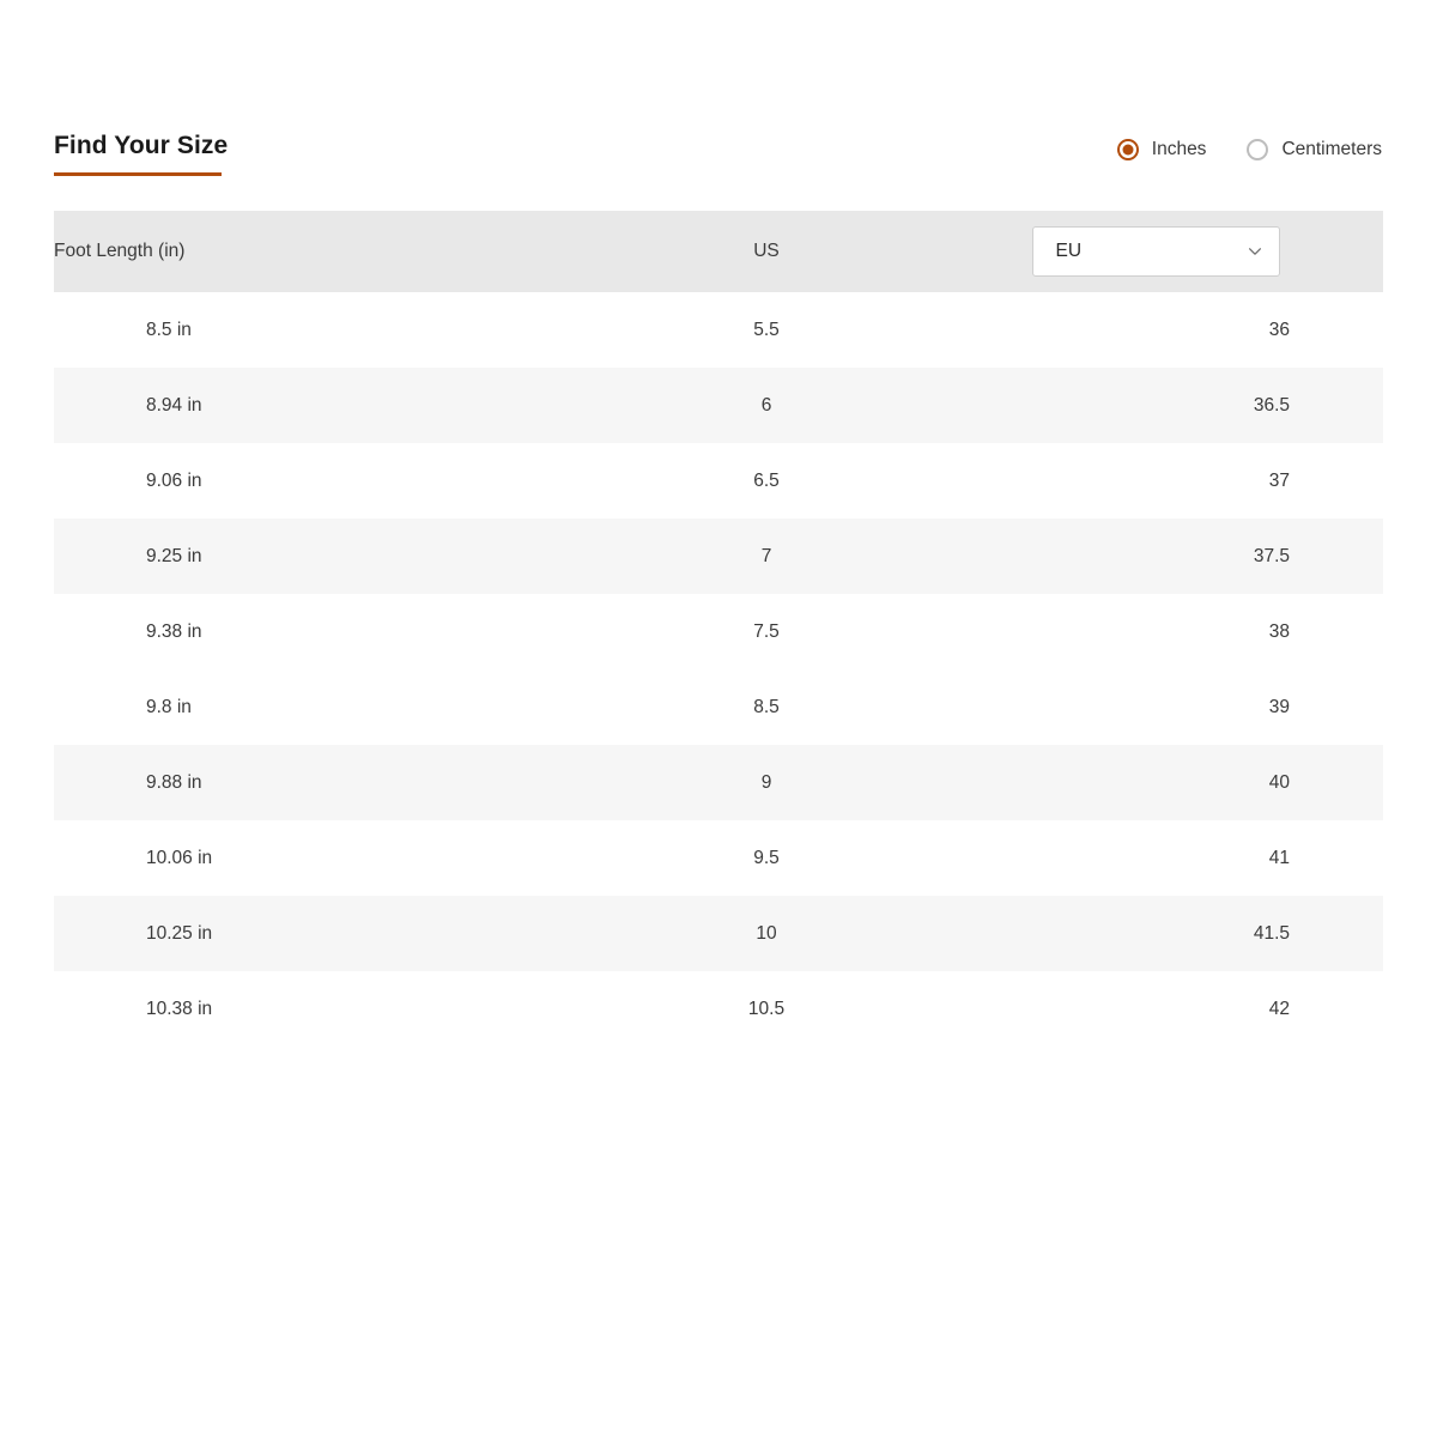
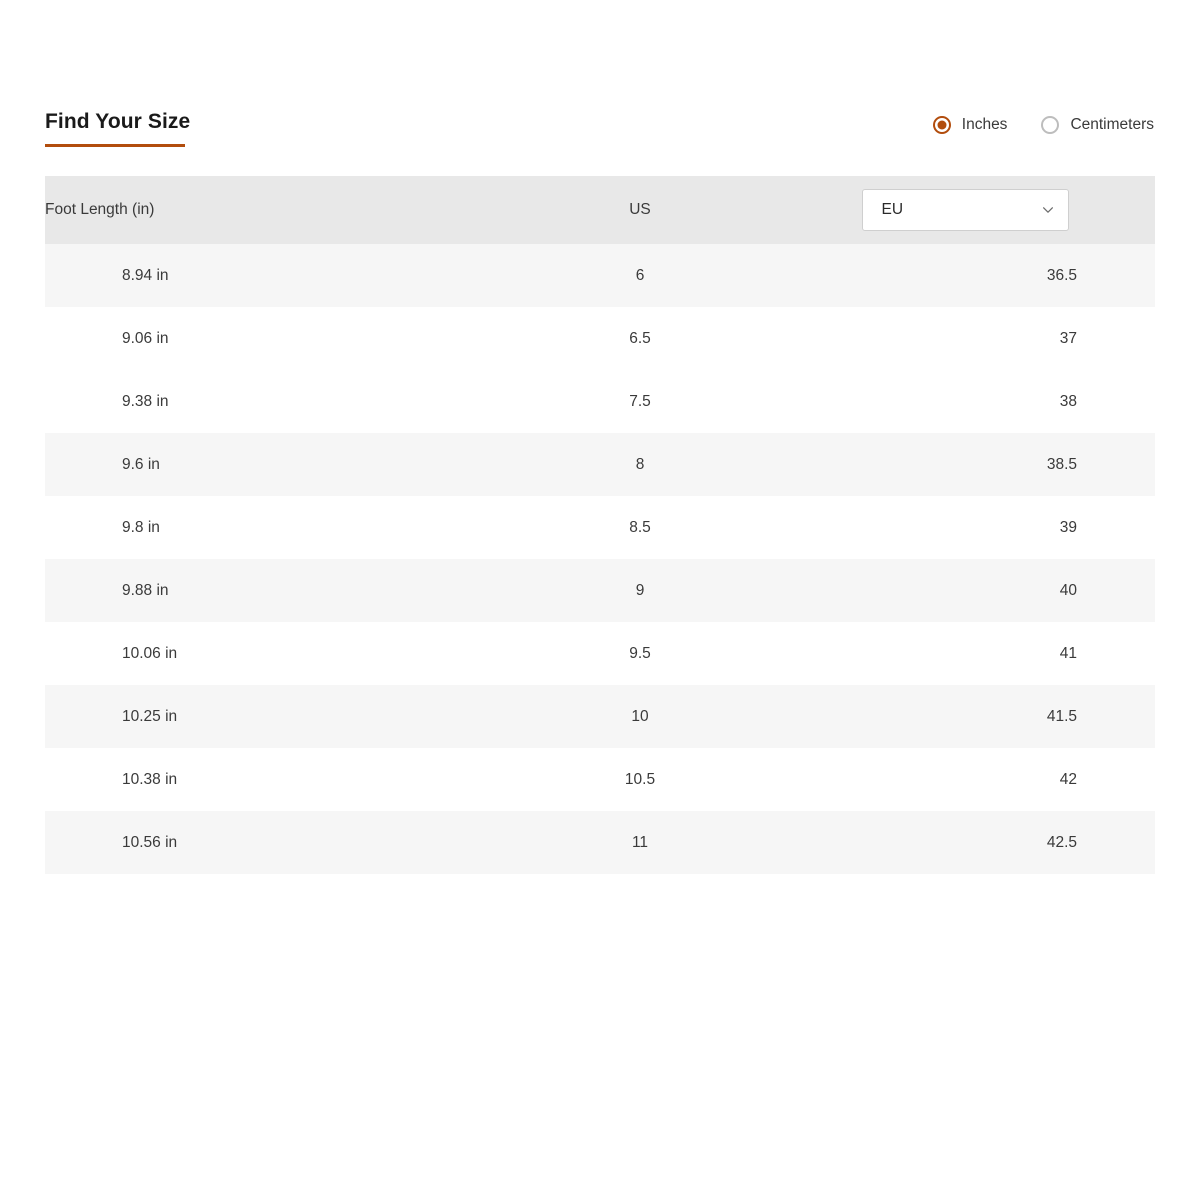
  Find Your Size
  Inches
  Centimeters
  Foot Length (in)	US	EU
- 8.5 in	5.5	36
  8.94 in	6	36.5
  9.06 in	6.5	37
- 9.25 in	7	37.5
  9.38 in	7.5	38
+ 9.6 in	8	38.5
  9.8 in	8.5	39
  9.88 in	9	40
  10.06 in	9.5	41
  10.25 in	10	41.5
  10.38 in	10.5	42
+ 10.56 in	11	42.5
